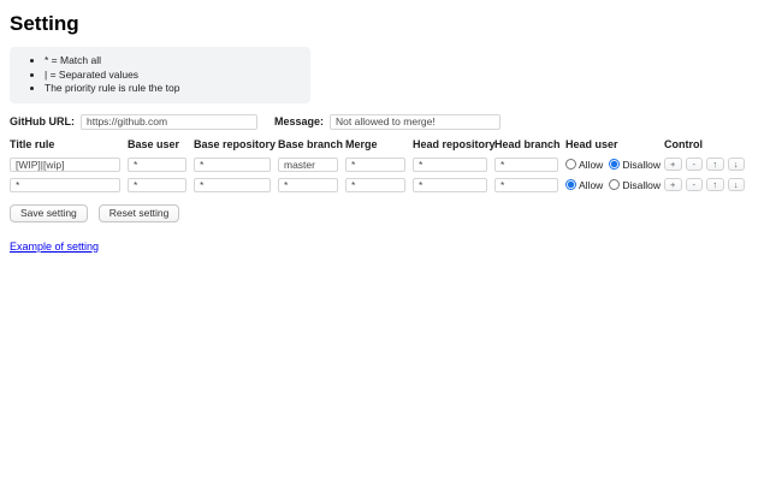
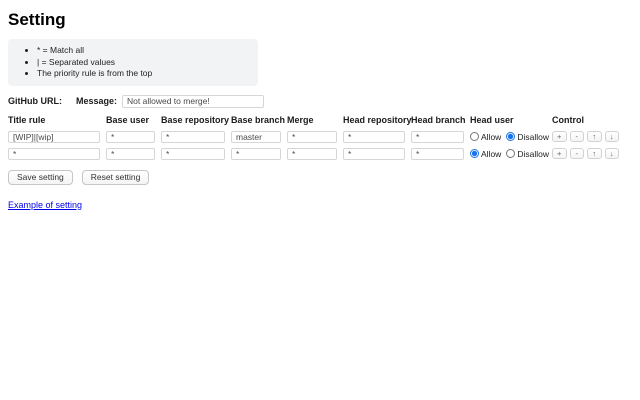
  Setting
  * = Match all
  | = Separated values
- The priority rule is rule the top
+ The priority rule is from the top
  GitHub URL:
- https://github.com
  Message:
  Not allowed to merge!
  Title rule
  Base user
  Base repository
  Base branch
  Merge
  Head repository
  Head branch
  Head user
  Control
  [WIP]|[wip]
  *
  *
  master
  *
  *
  *
  Allow
  Disallow
  +
  -
  ↑
  ↓
  *
  *
  *
  *
  *
  *
  *
  Allow
  Disallow
  +
  -
  ↑
  ↓
  Save setting
  Reset setting
  Example of setting
